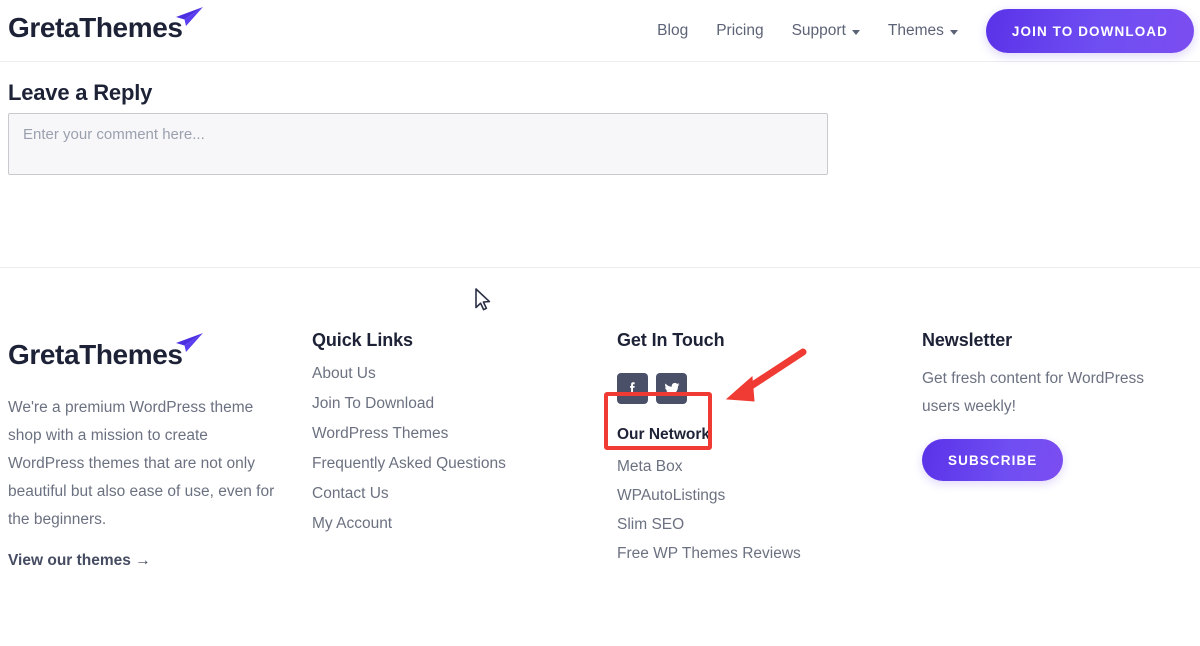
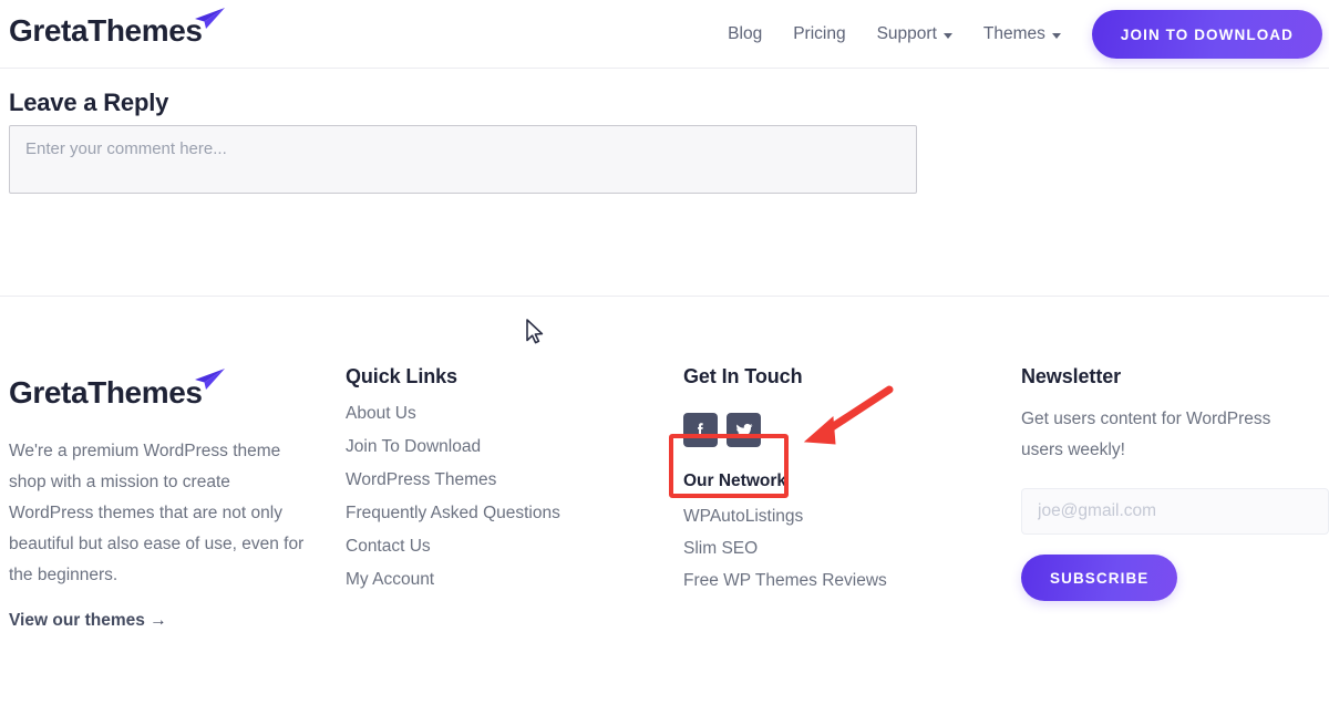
  GretaThemes
  Blog
  Pricing
  Support
  Themes
  JOIN TO DOWNLOAD
  Leave a Reply
  Enter your comment here...
  GretaThemes
  We're a premium WordPress theme shop with a mission to create WordPress themes that are not only beautiful but also ease of use, even for the beginners.
  View our themes →
  Quick Links
  About Us
  Join To Download
  WordPress Themes
  Frequently Asked Questions
  Contact Us
  My Account
  Get In Touch
  Our Network
- Meta Box
  WPAutoListings
  Slim SEO
  Free WP Themes Reviews
  Newsletter
- Get fresh content for WordPress users weekly!
+ Get users content for WordPress users weekly!
+ joe@gmail.com
  SUBSCRIBE
